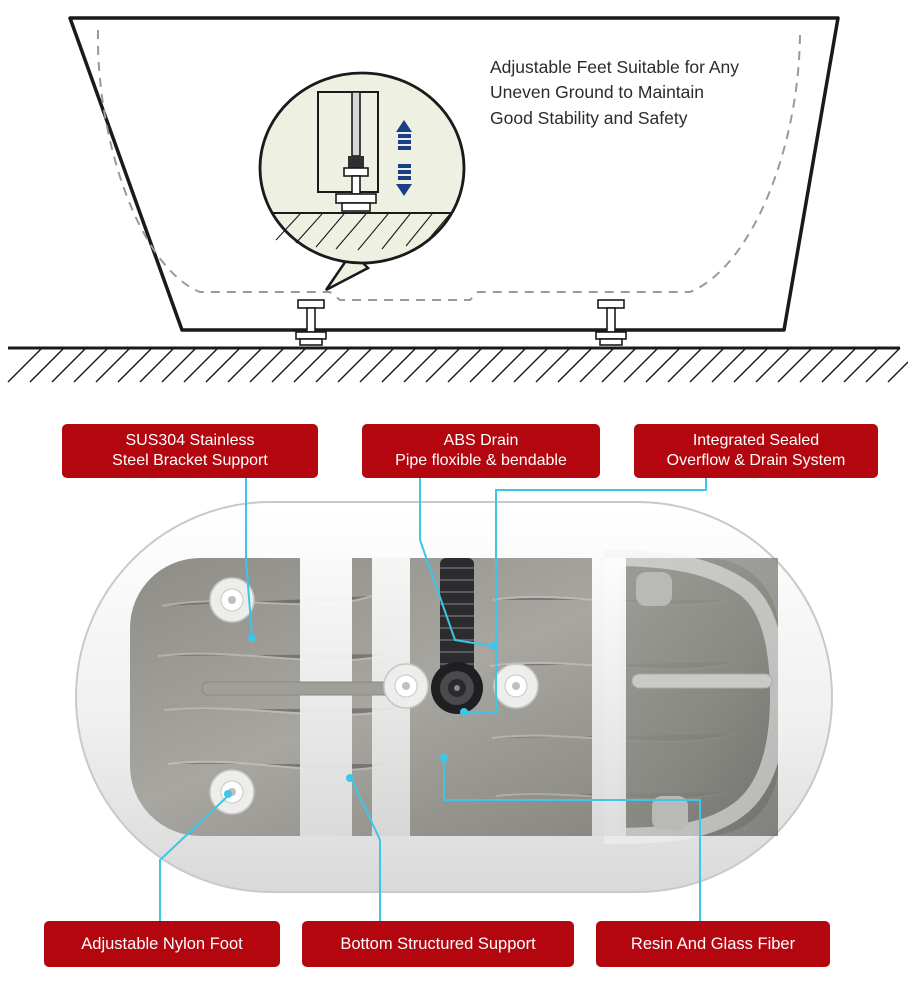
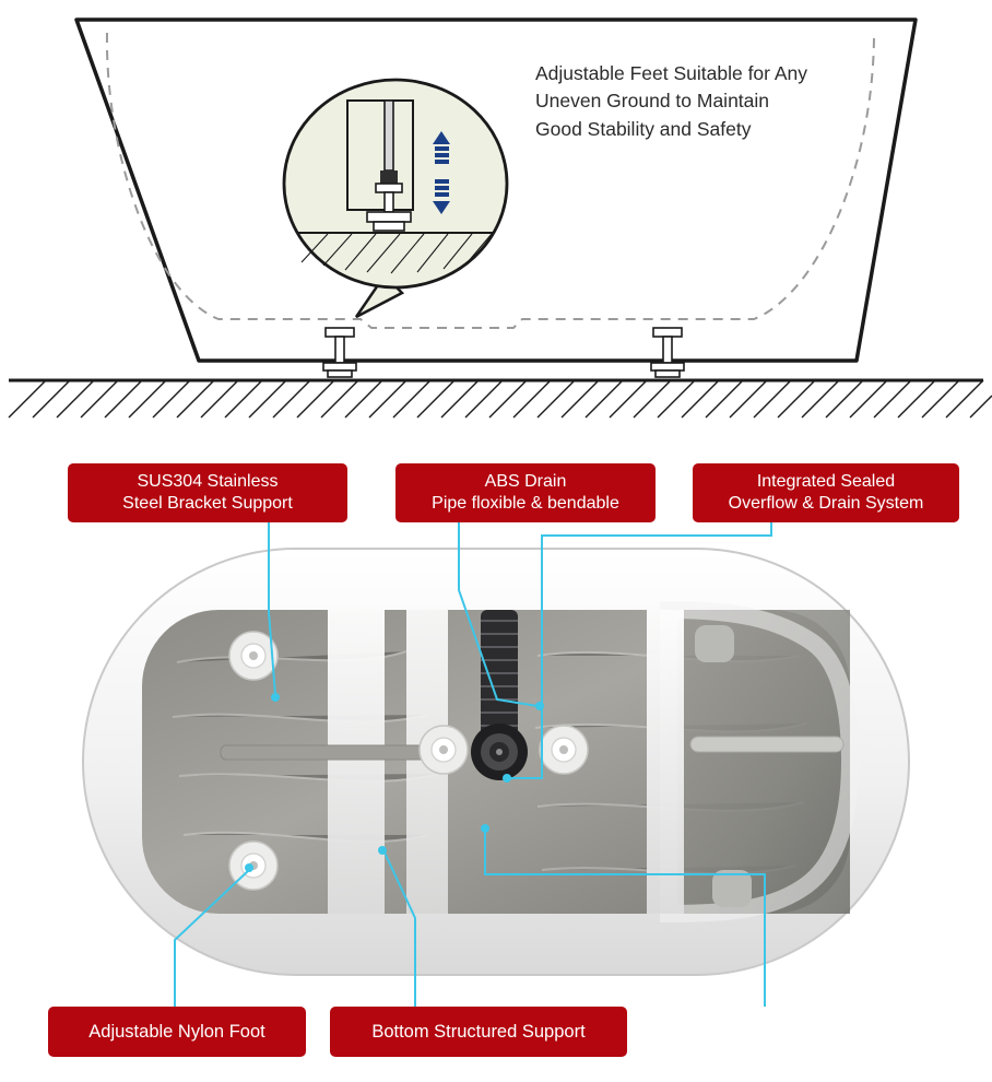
  Adjustable Feet Suitable for Any
  Uneven Ground to Maintain
  Good Stability and Safety
  SUS304 Stainless
  Steel Bracket Support
  ABS Drain
  Pipe floxible & bendable
  Integrated Sealed
  Overflow & Drain System
  Adjustable Nylon Foot
  Bottom Structured Support
- Resin And Glass Fiber
